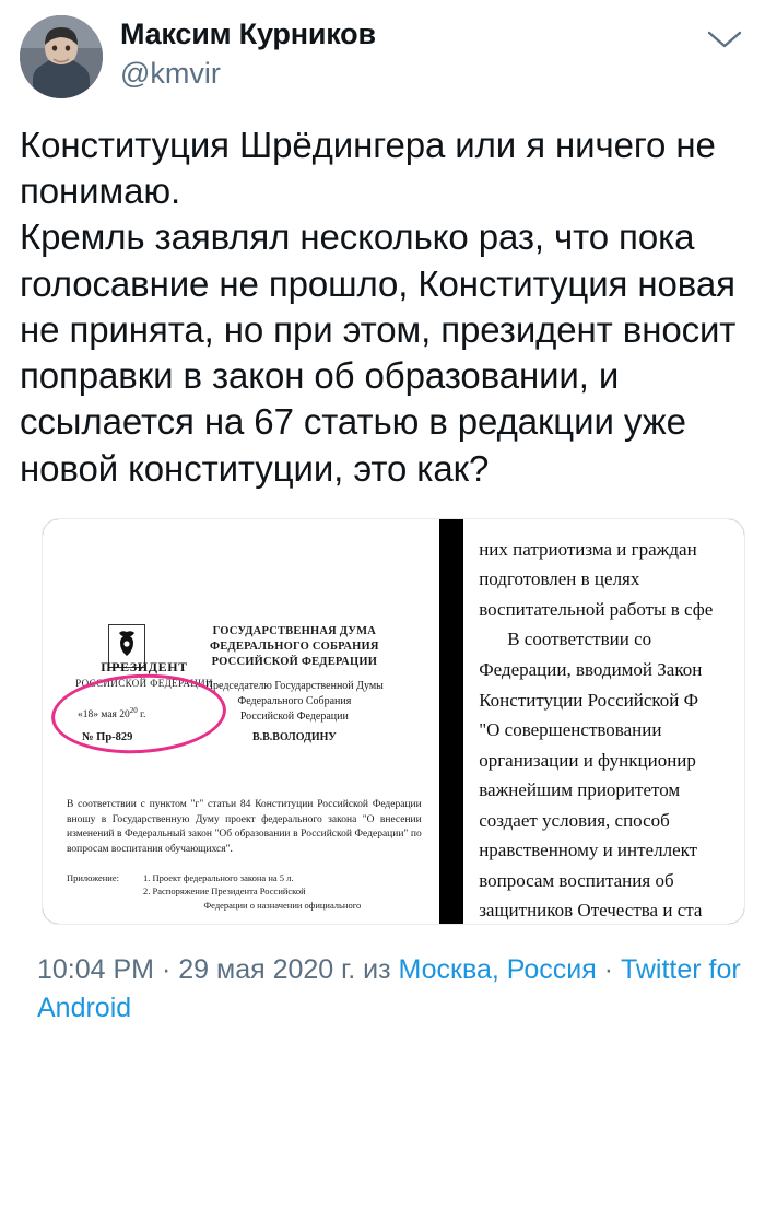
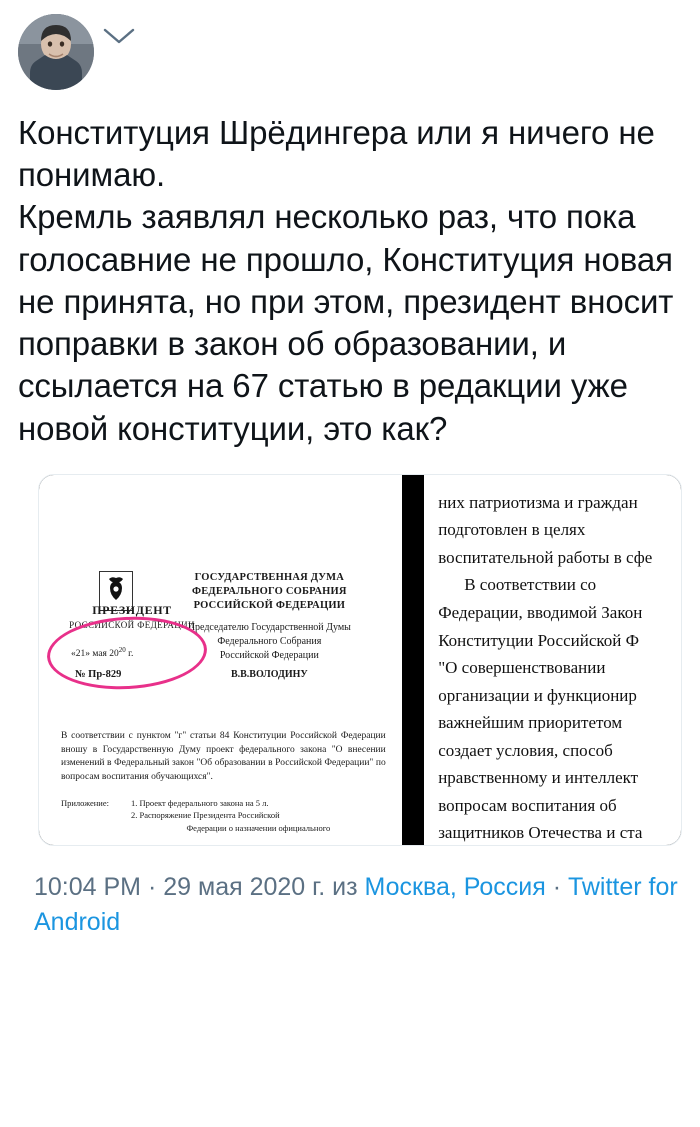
- Максим Курников
- @kmvir
  Конституция Шрёдингера или я ничего не понимаю.
  Кремль заявлял несколько раз, что пока голосавние не прошло, Конституция новая не принята, но при этом, президент вносит поправки в закон об образовании, и ссылается на 67 статью в редакции уже новой конституции, это как?
  ГОСУДАРСТВЕННАЯ ДУМА
  ФЕДЕРАЛЬНОГО СОБРАНИЯ
  РОССИЙСКОЙ ФЕДЕРАЦИИ
  Председателю Государственной Думы
  Федерального Собрания
  Российской Федерации
  В.В.ВОЛОДИНУ
  ПРЕЗИДЕНТ
  РОССИЙСКОЙ ФЕДЕРАЦИИ
- «18» мая 2020 г.
+ «21» мая 2020 г.
  № Пр-829
  В соответствии с пунктом "г" статьи 84 Конституции Российской Федерации вношу в Государственную Думу проект федерального закона "О внесении изменений в Федеральный закон "Об образовании в Российской Федерации" по вопросам воспитания обучающихся".
  Приложение:
  1. Проект федерального закона на 5 л.
  2. Распоряжение Президента Российской
  Федерации о назначении официального
  них патриотизма и граждан
  подготовлен в целях
  воспитательной работы в сфе
  В соответствии со
  Федерации, вводимой Закон
  Конституции Российской Ф
  "О совершенствовании
  организации и функционир
  важнейшим приоритетом
  создает условия, способ
  нравственному и интеллект
  вопросам воспитания об
  защитников Отечества и ста
  10:04 PM · 29 мая 2020 г. из Москва, Россия · Twitter for Android
